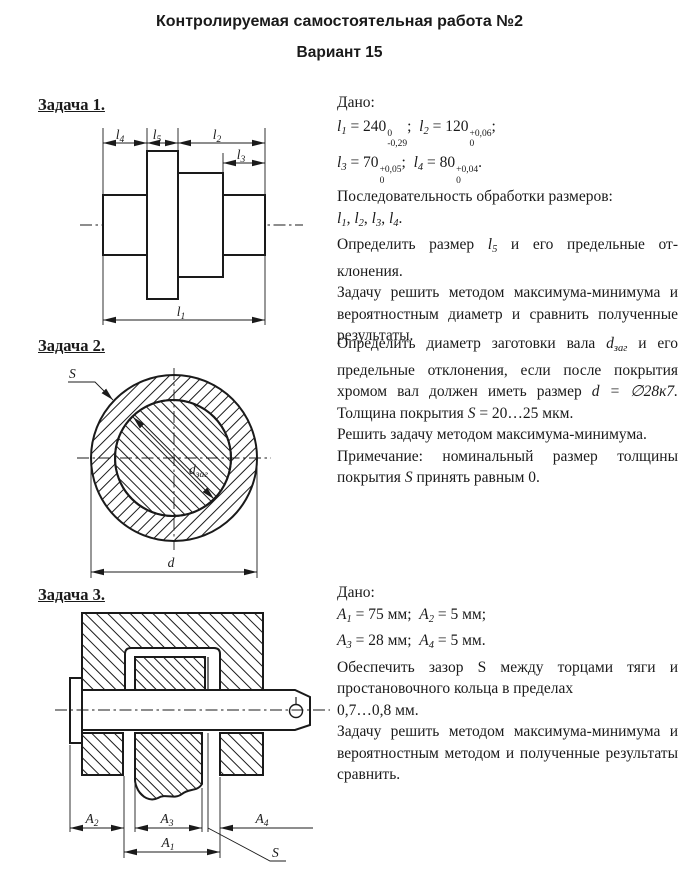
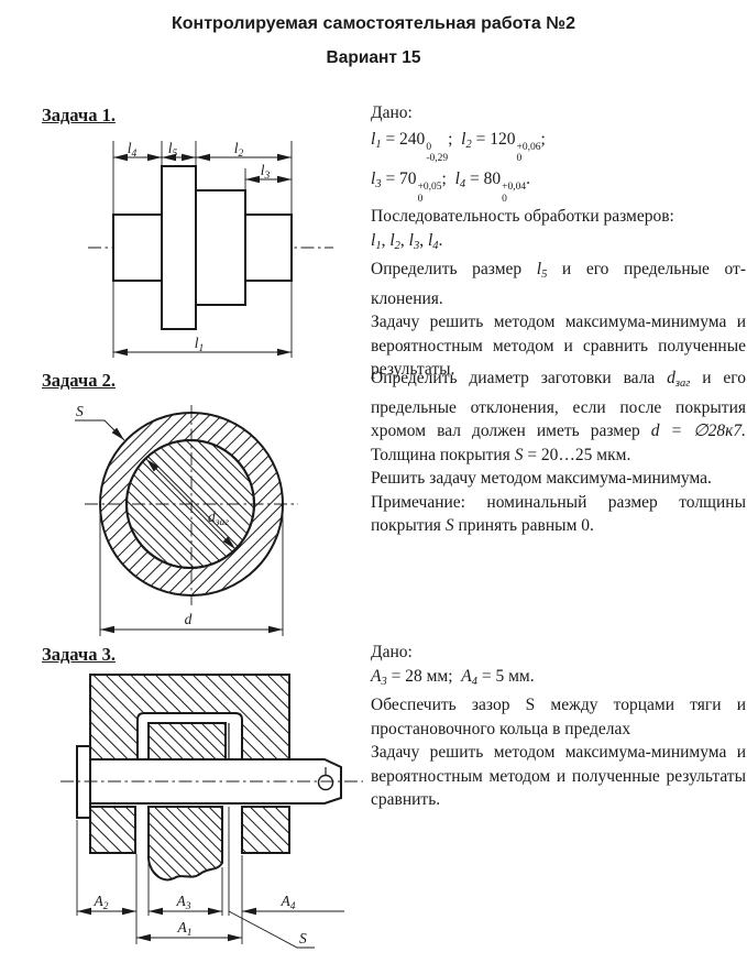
  Контролируемая самостоятельная работа №2
  Вариант 15
  Задача 1.
  Задача 2.
  Задача 3.
  l4
  l5
  l2
  l3
  l1
  dзаг
  S
  d
  A2
  A3
  A4
  A1
  S
  Дано:
  l1 = 240
  0
  -0,29
  ; l2 = 120
  +0,06
  0
  ;
  l3 = 70
  +0,05
  0
  ; l4 = 80
  +0,04
  0
  .
  Последовательность обработки размеров:
  l1, l2, l3, l4.
  Определить размер l5 и его предельные от­лонения.
- Задачу решить методом максимума-минимума и вероятностным диаметр и срав­нить полученные результаты.
+ Задачу решить методом максимума-минимума и вероятностным методом и срав­нить полученные результаты.
  Определить диаметр заготовки вала dзаг и его предельные отклонения, если после по­крытия хромом вал должен иметь размер d = ∅28к7. Толщина покрытия S = 20…25 мкм.
  Решить задачу методом максимума-минимума.
  Примечание: номинальный размер толщины покрытия S принять равным 0.
  Дано:
- A1 = 75 мм; A2 = 5 мм;
  A3 = 28 мм; A4 = 5 мм.
  Обеспечить зазор S между торцами тяги и простановочного кольца в пределах
- 0,7…0,8 мм.
  Задачу решить методом максимума-минимума и вероятностным методом и полу­ченные результаты сравнить.
